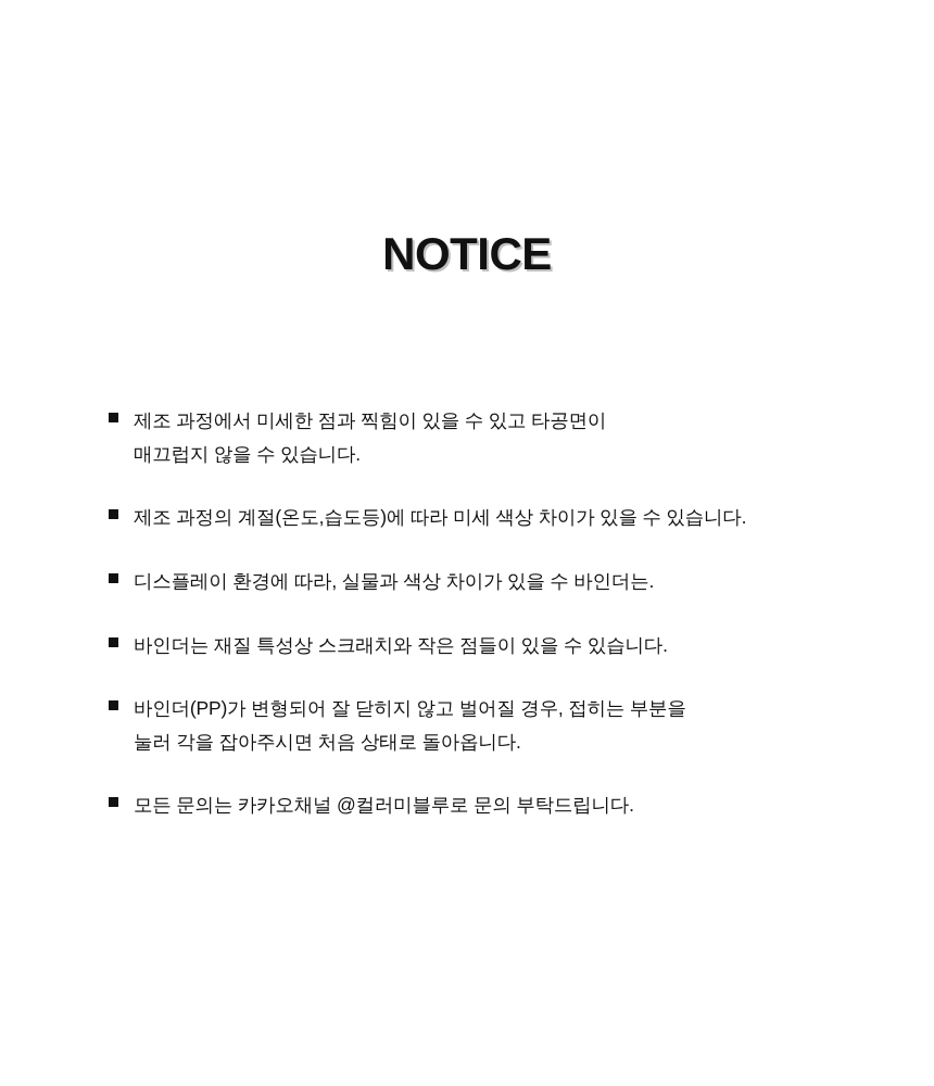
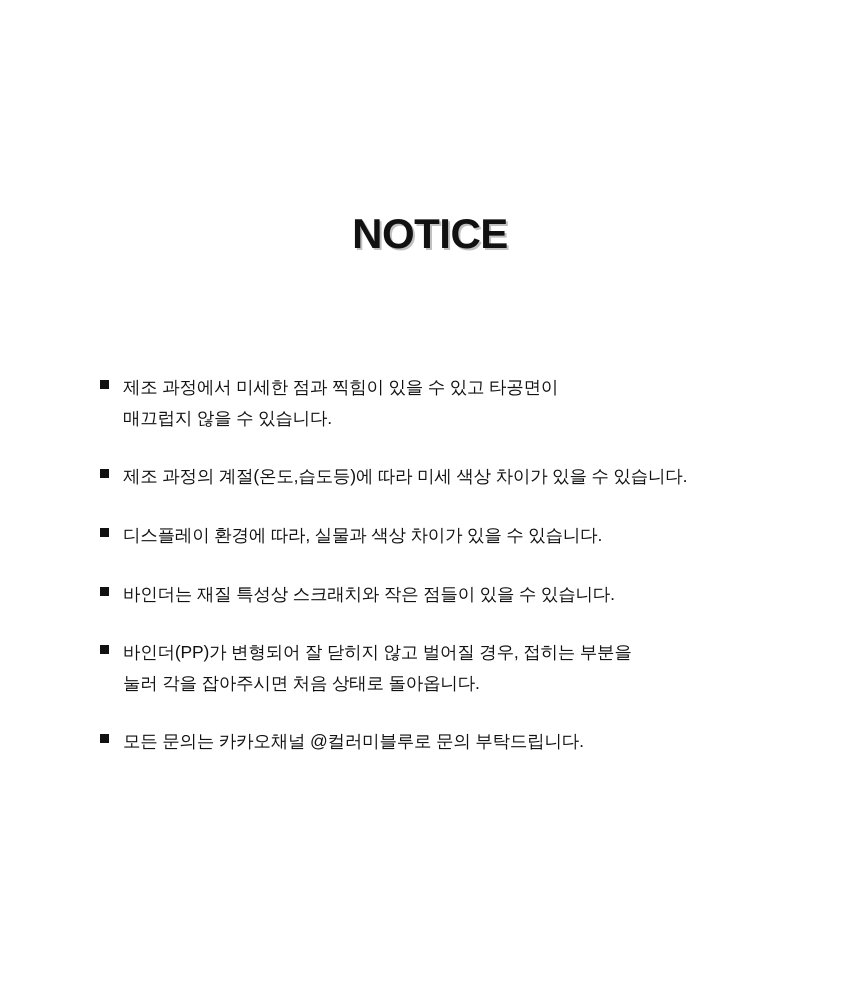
  NOTICE
  제조 과정에서 미세한 점과 찍힘이 있을 수 있고 타공면이
  매끄럽지 않을 수 있습니다.
  제조 과정의 계절(온도,습도등)에 따라 미세 색상 차이가 있을 수 있습니다.
- 디스플레이 환경에 따라, 실물과 색상 차이가 있을 수 바인더는.
+ 디스플레이 환경에 따라, 실물과 색상 차이가 있을 수 있습니다.
  바인더는 재질 특성상 스크래치와 작은 점들이 있을 수 있습니다.
  바인더(PP)가 변형되어 잘 닫히지 않고 벌어질 경우, 접히는 부분을
  눌러 각을 잡아주시면 처음 상태로 돌아옵니다.
  모든 문의는 카카오채널 @컬러미블루로 문의 부탁드립니다.
